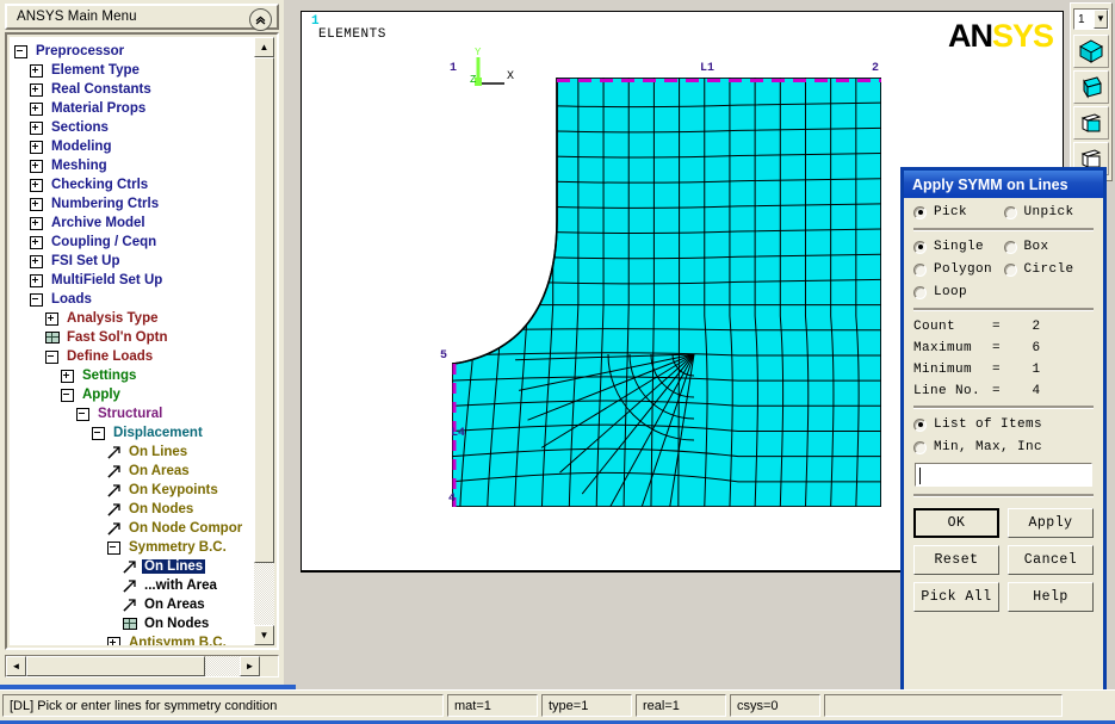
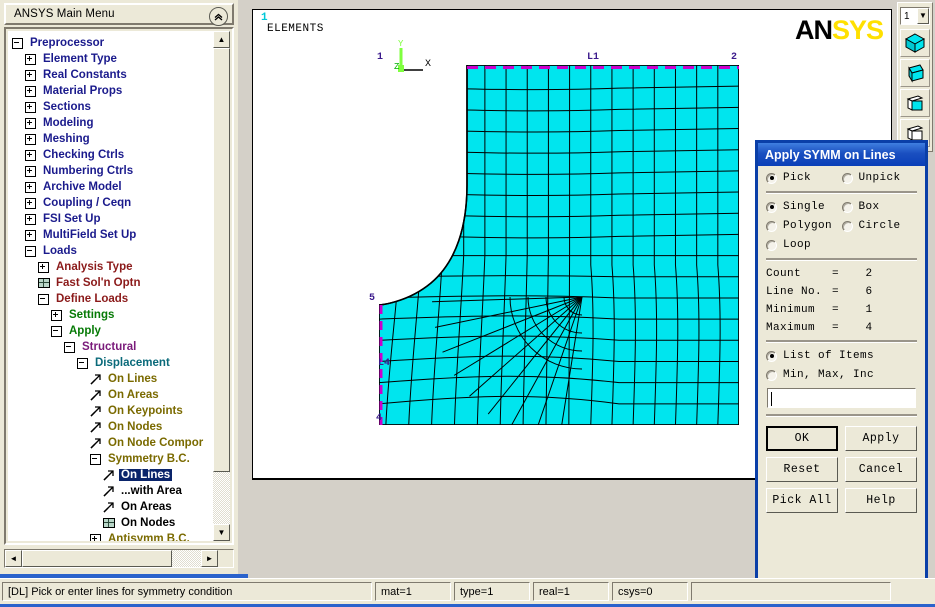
  ANSYS Main Menu
  Preprocessor
  Element Type
  Real Constants
  Material Props
  Sections
  Modeling
  Meshing
  Checking Ctrls
  Numbering Ctrls
  Archive Model
  Coupling / Ceqn
  FSI Set Up
  MultiField Set Up
  Loads
  Analysis Type
  Fast Sol'n Optn
  Define Loads
  Settings
  Apply
  Structural
  Displacement
  On Lines
  On Areas
  On Keypoints
  On Nodes
  On Node Compor
  Symmetry B.C.
  On Lines
  ...with Area
  On Areas
  On Nodes
  Antisymm B.C.
  ▲
  ▼
  ◄
  ►
  1
  ELEMENTS
  Y
  Z
  X
  ANSYS
  1
  L1
  2
  5
  L4
  4
  1
  ▼
  Apply SYMM on Lines
  Pick
  Unpick
  Single
  Box
  Polygon
  Circle
  Loop
  Count
  =
  2
- Maximum
+ Line No.
  =
  6
  Minimum
  =
  1
- Line No.
+ Maximum
  =
  4
  List of Items
  Min, Max, Inc
  OK
  Apply
  Reset
  Cancel
  Pick All
  Help
  [DL] Pick or enter lines for symmetry condition
  mat=1
  type=1
  real=1
  csys=0
